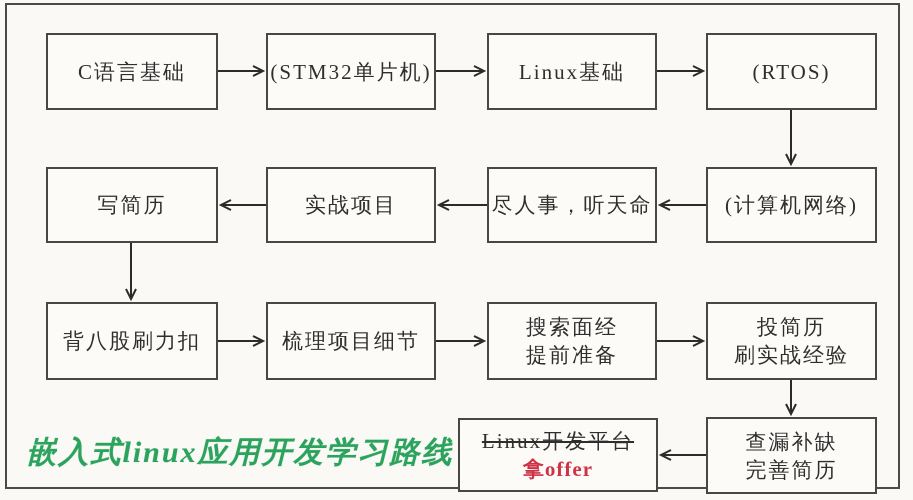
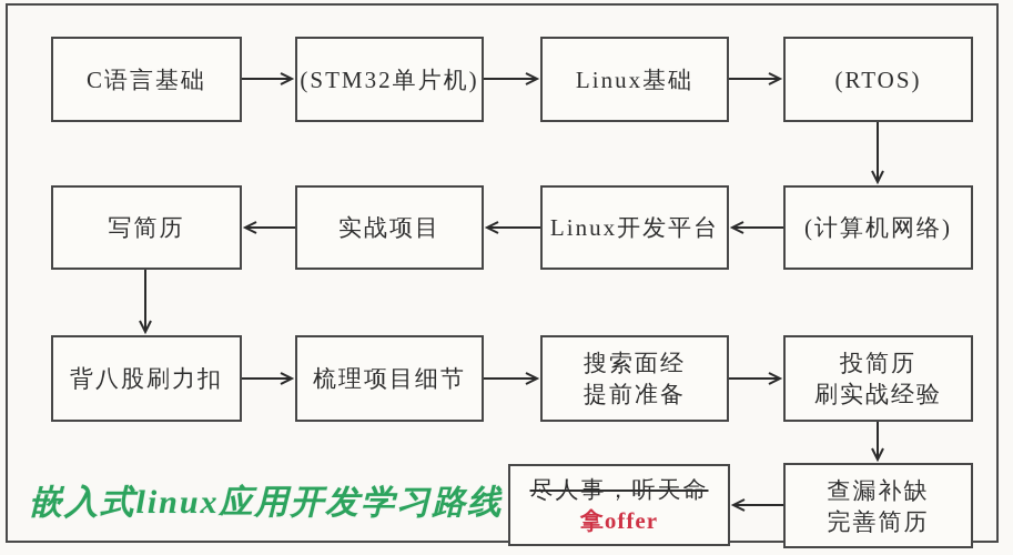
  C语言基础
  (STM32单片机)
  Linux基础
  (RTOS)
  写简历
  实战项目
- 尽人事，听天命
+ Linux开发平台
  (计算机网络)
  背八股刷力扣
  梳理项目细节
  搜索面经
  提前准备
  投简历
  刷实战经验
- Linux开发平台
+ 尽人事，听天命
  拿offer
  查漏补缺
  完善简历
  嵌入式linux应用开发学习路线
